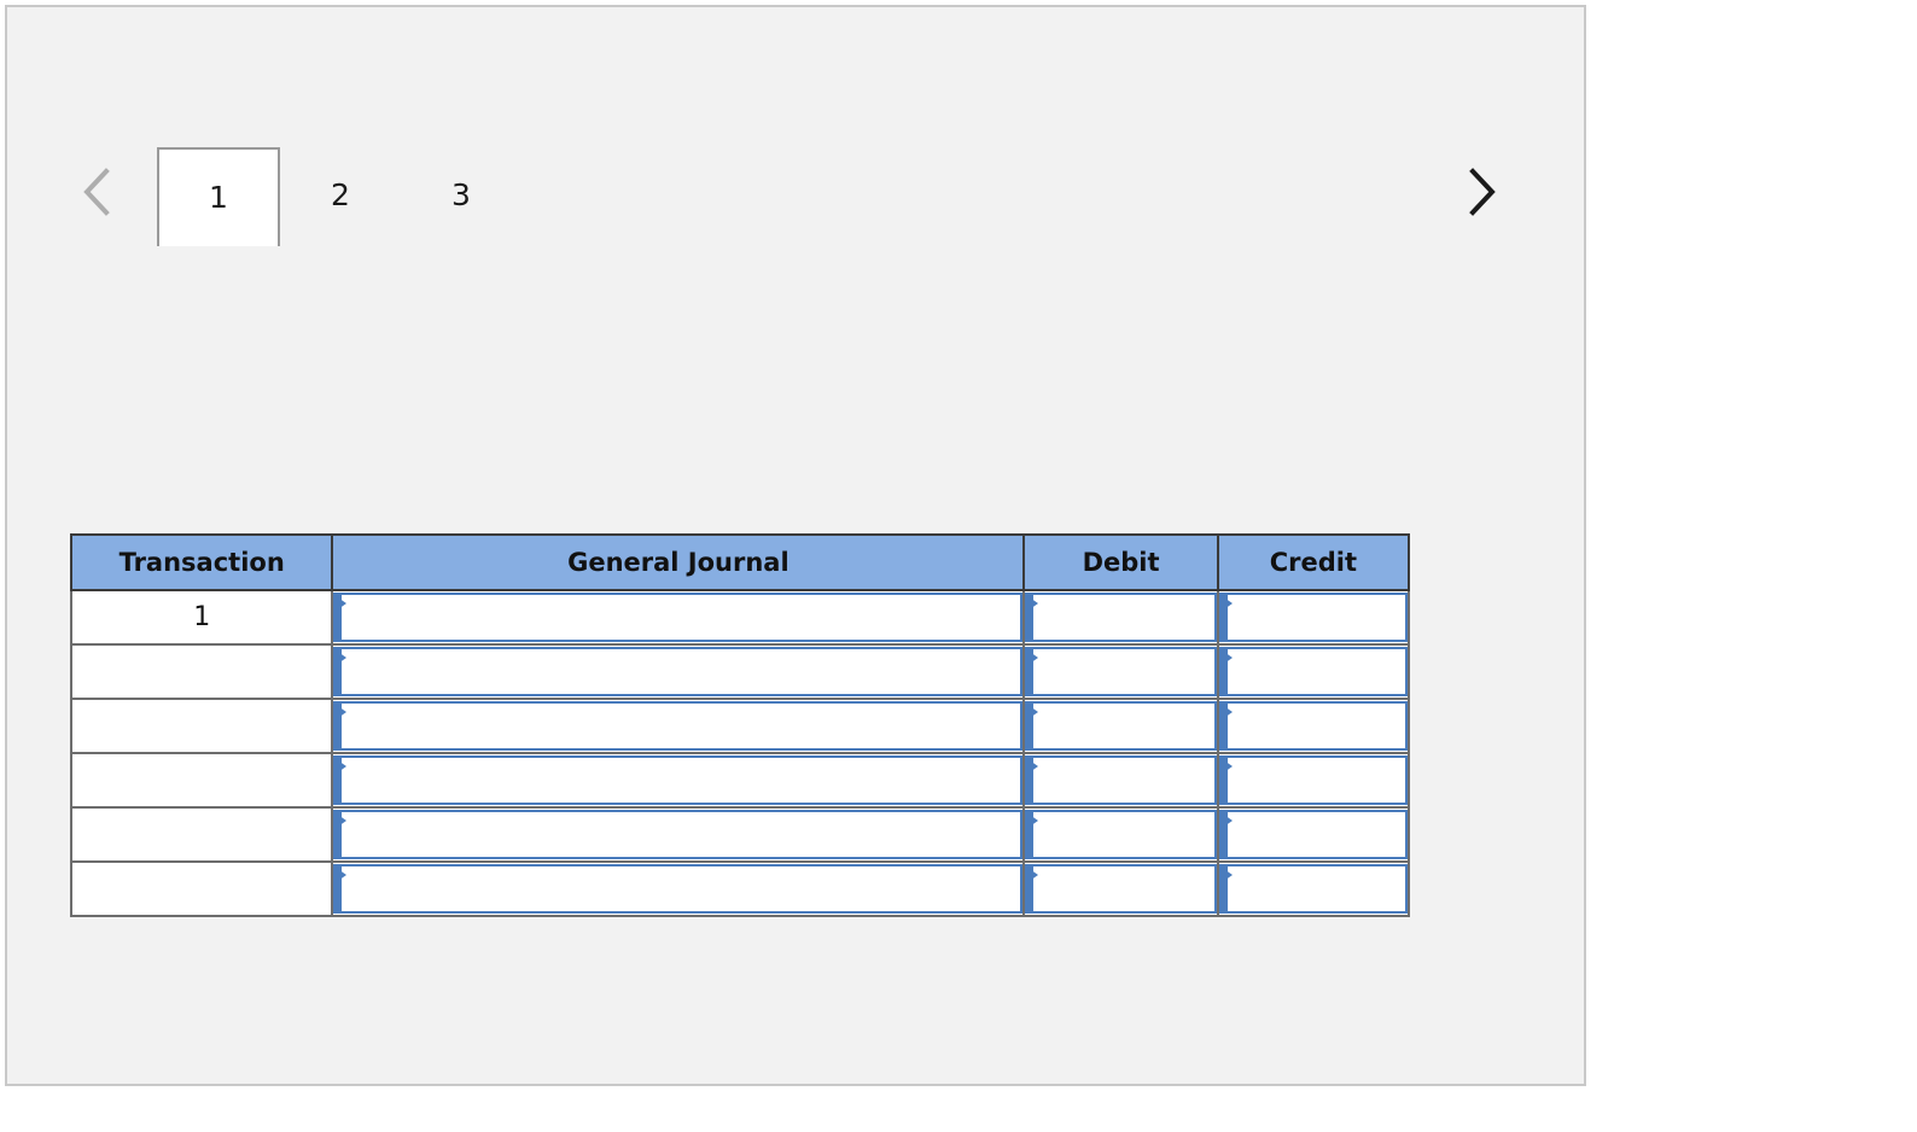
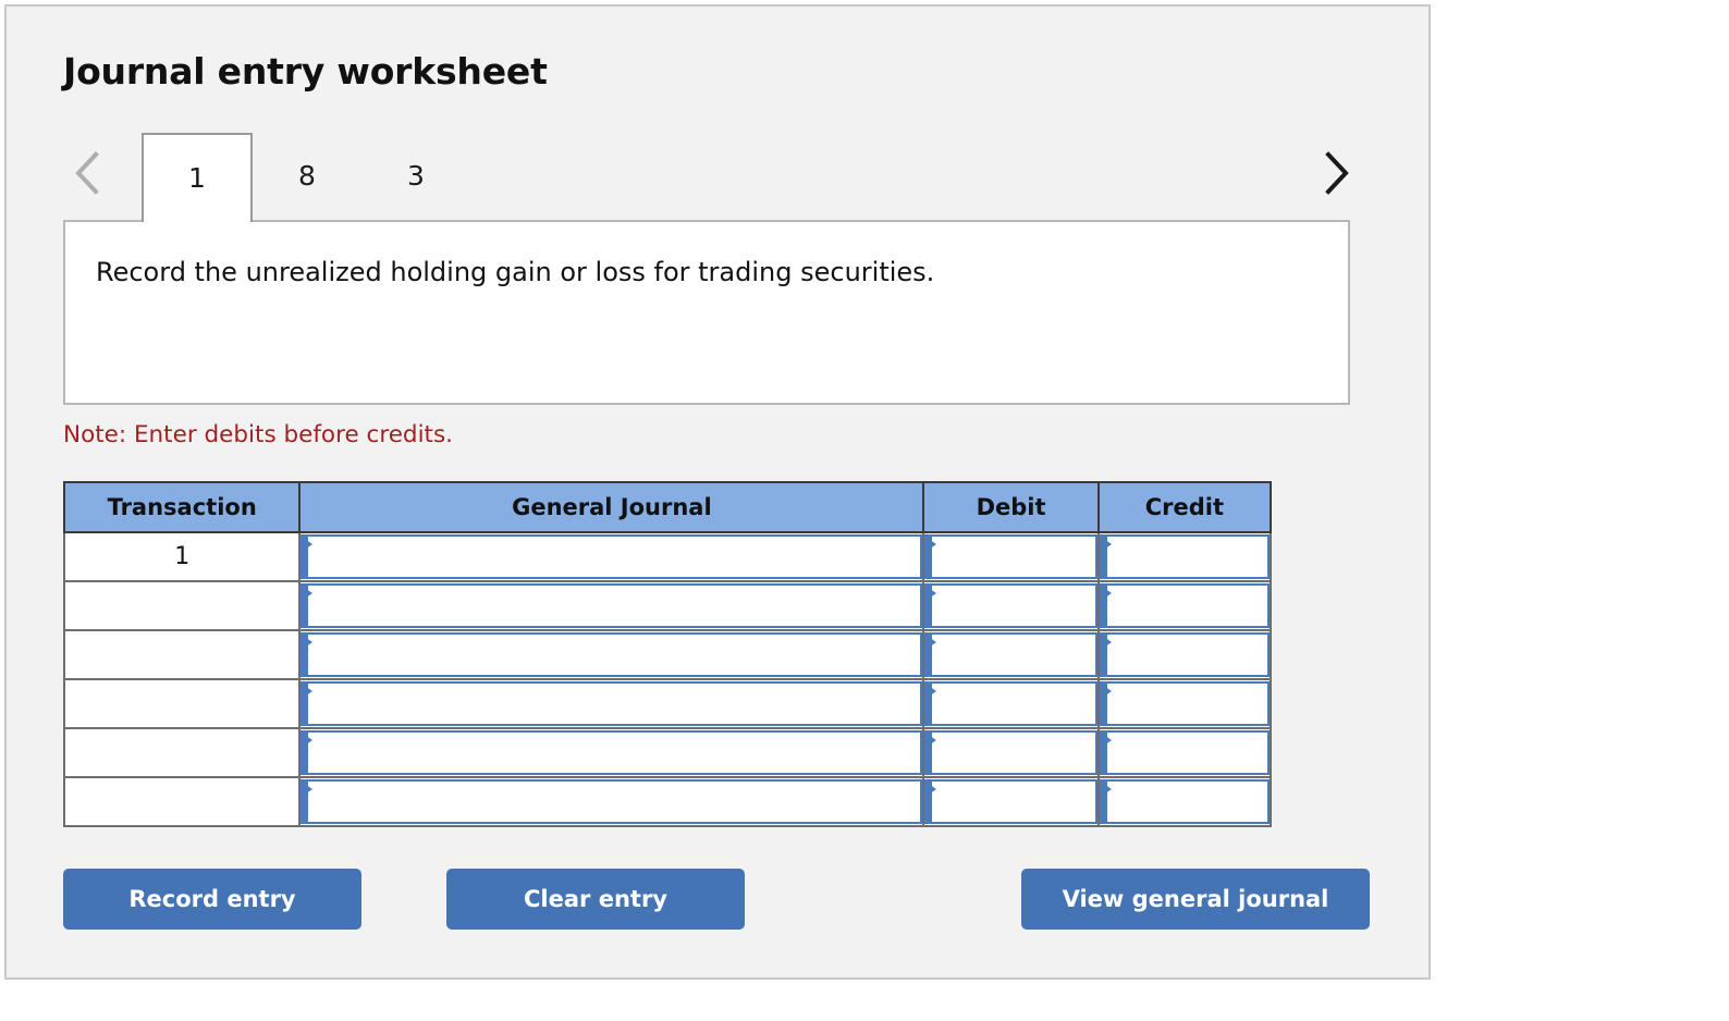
+ Journal entry worksheet
  1
- 2
+ 8
  3
+ Record the unrealized holding gain or loss for trading securities.
+ Note: Enter debits before credits.
  Transaction	General Journal	Debit	Credit
  1
+ Record entry
+ Clear entry
+ View general journal
